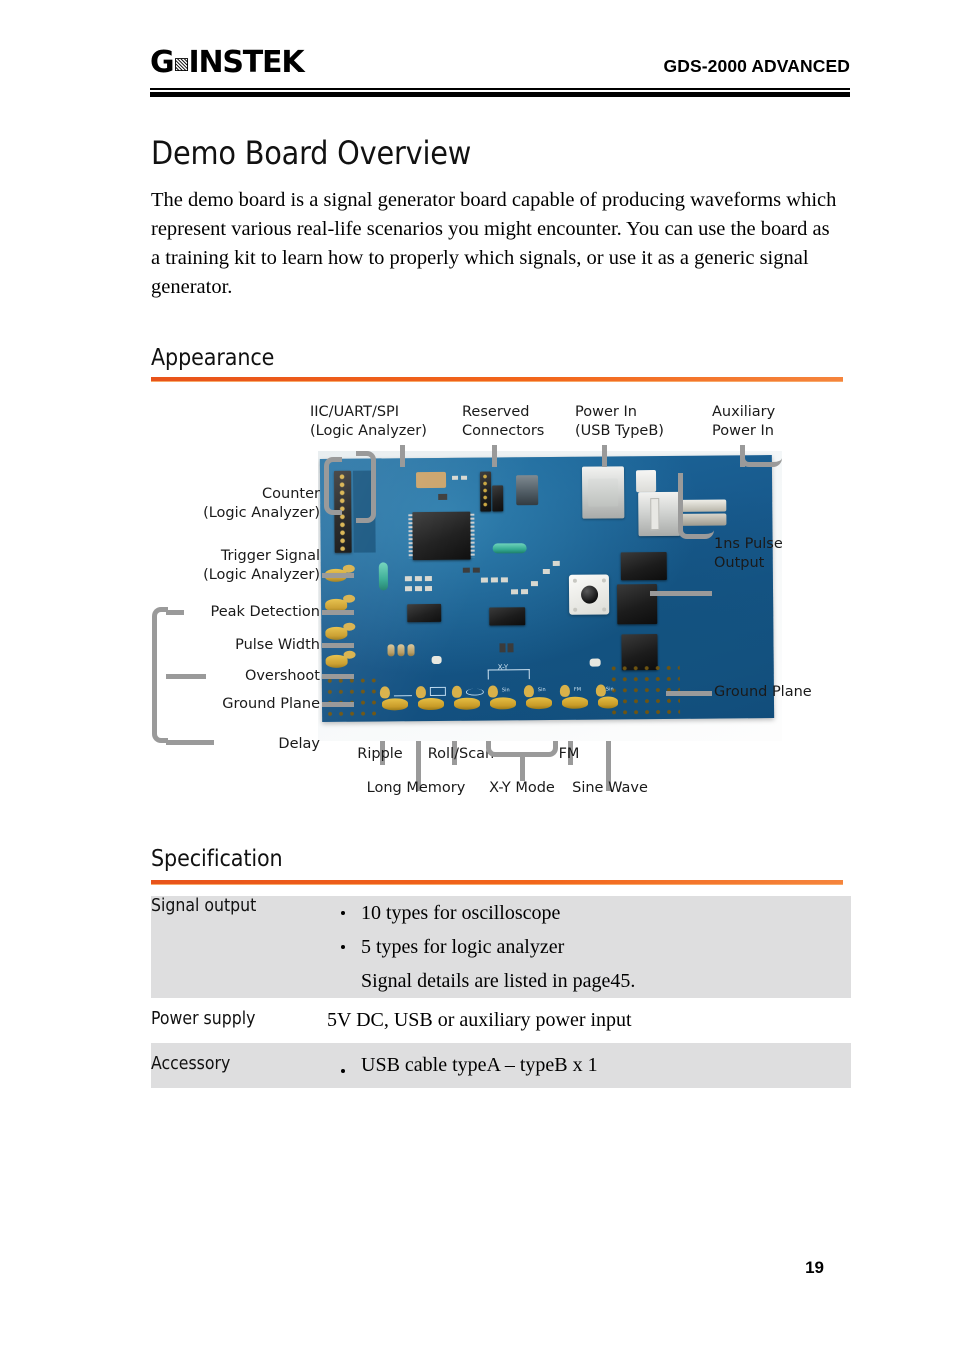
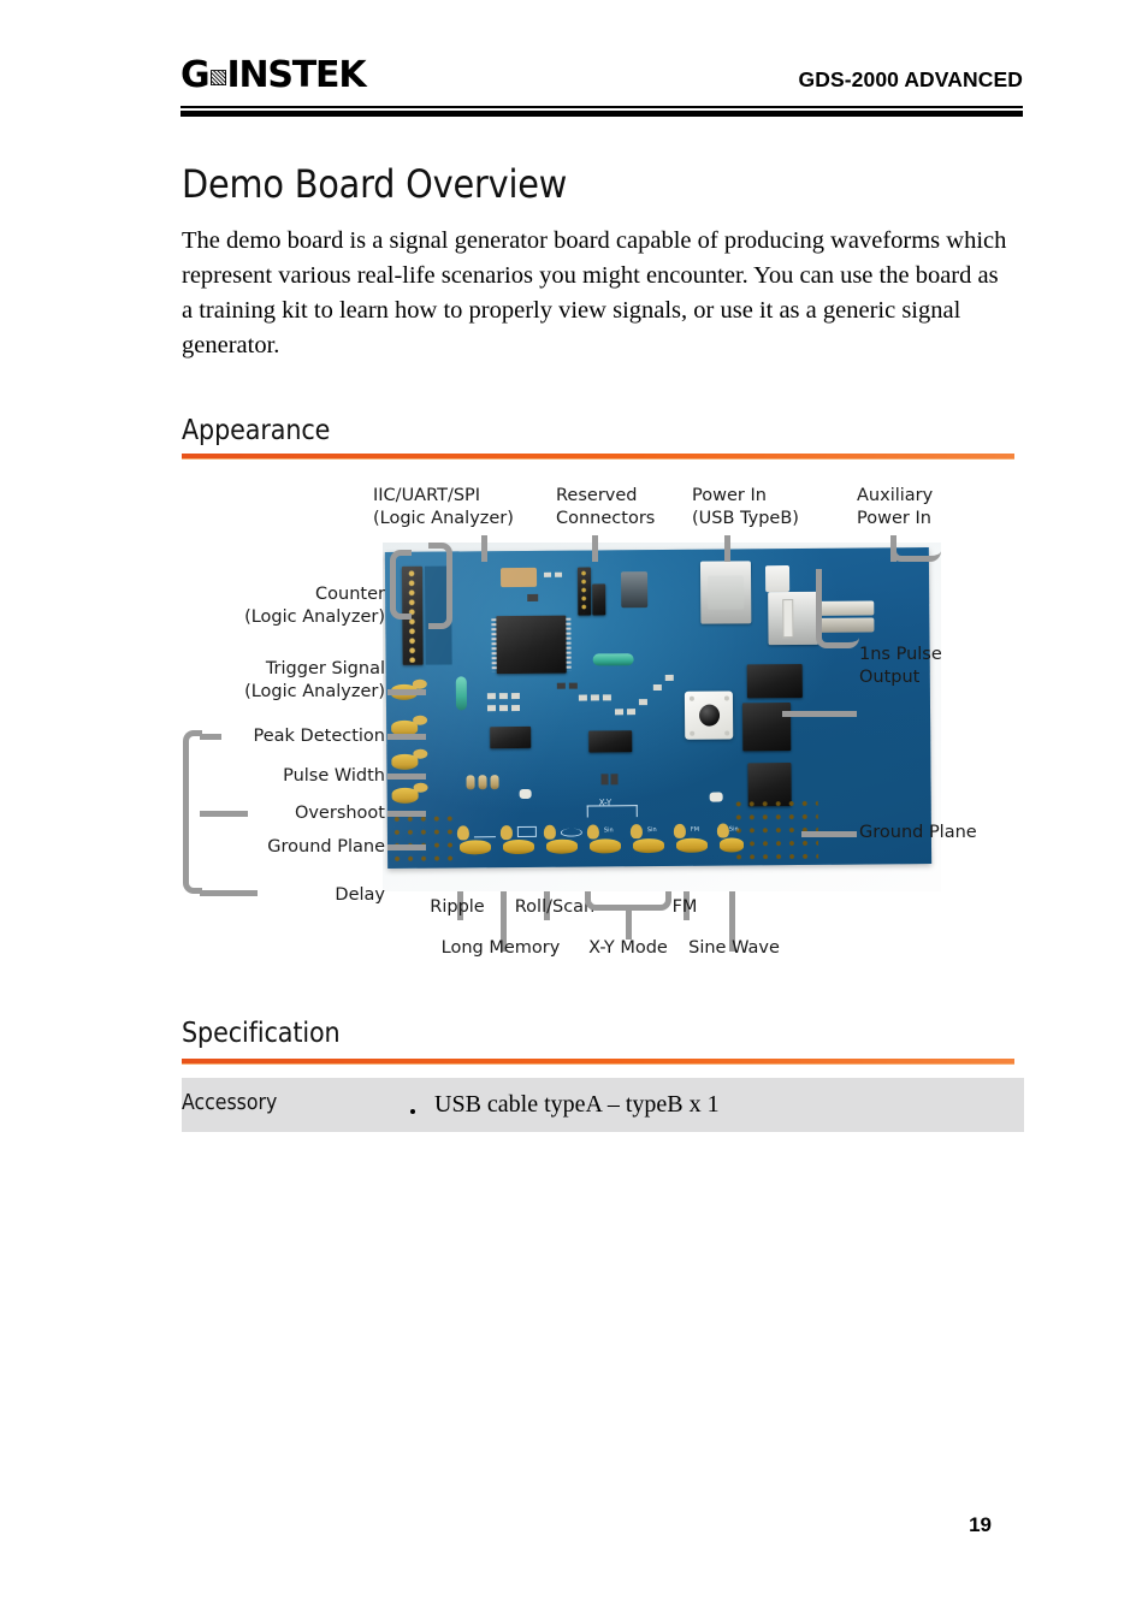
  G▧INSTEK
  GDS-2000 ADVANCED
  Demo Board Overview
- The demo board is a signal generator board capable of producing waveforms which represent various real-life scenarios you might encounter. You can use the board as a training kit to learn how to properly which signals, or use it as a generic signal generator.
+ The demo board is a signal generator board capable of producing waveforms which represent various real-life scenarios you might encounter. You can use the board as a training kit to learn how to properly view signals, or use it as a generic signal generator.
  Appearance
  IIC/UART/SPI
  (Logic Analyzer)
  Reserved
  Connectors
  Power In
  (USB TypeB)
  Auxiliary
  Power In
  Counter
  (Logic Analyzer)
  Trigger Signal
  (Logic Analyzer)
  Peak Detection
  Pulse Width
  Overshoot
  Ground Plane
  Delay
  1ns Pulse
  Output
  Ground Plane
  Ripple
  Long Memory
  Roll/Scan
  X-Y Mode
  FM
  Sine Wave
  Specification
- Signal output	10 types for oscilloscope 5 types for logic analyzer Signal details are listed in page45.
- Power supply	5V DC, USB or auxiliary power input
  Accessory	USB cable typeA – typeB x 1
  19
